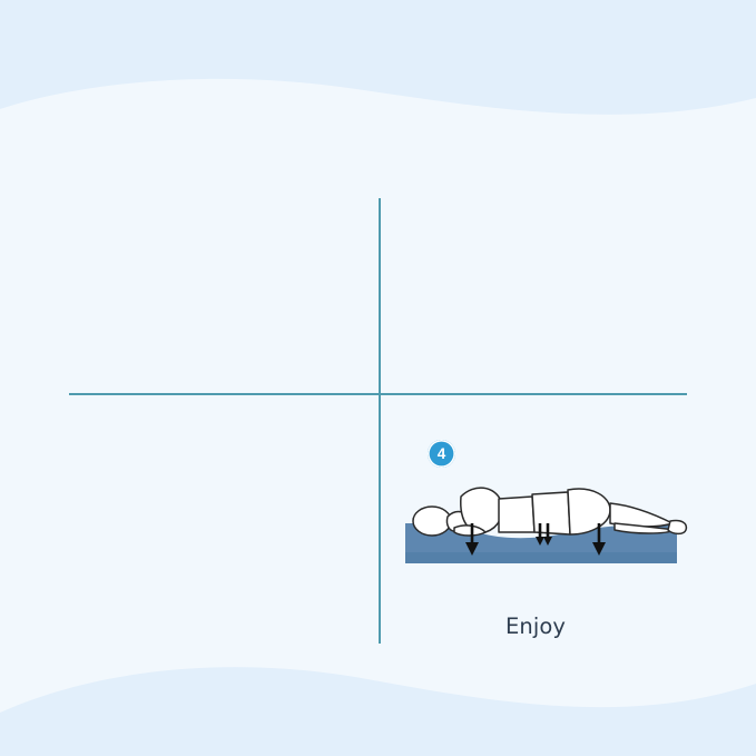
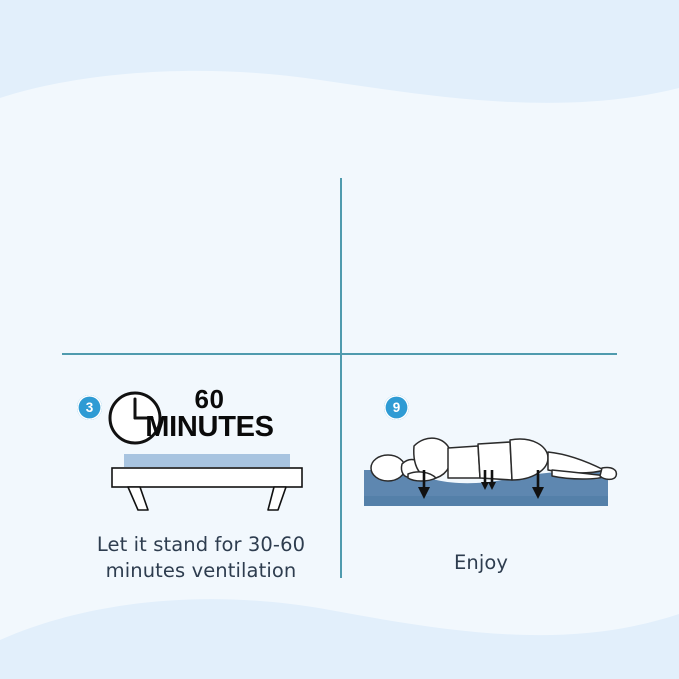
+ 3
+ 60
+ MINUTES
+ Let it stand for 30-60
+ minutes ventilation
- 4
+ 9
  Enjoy
